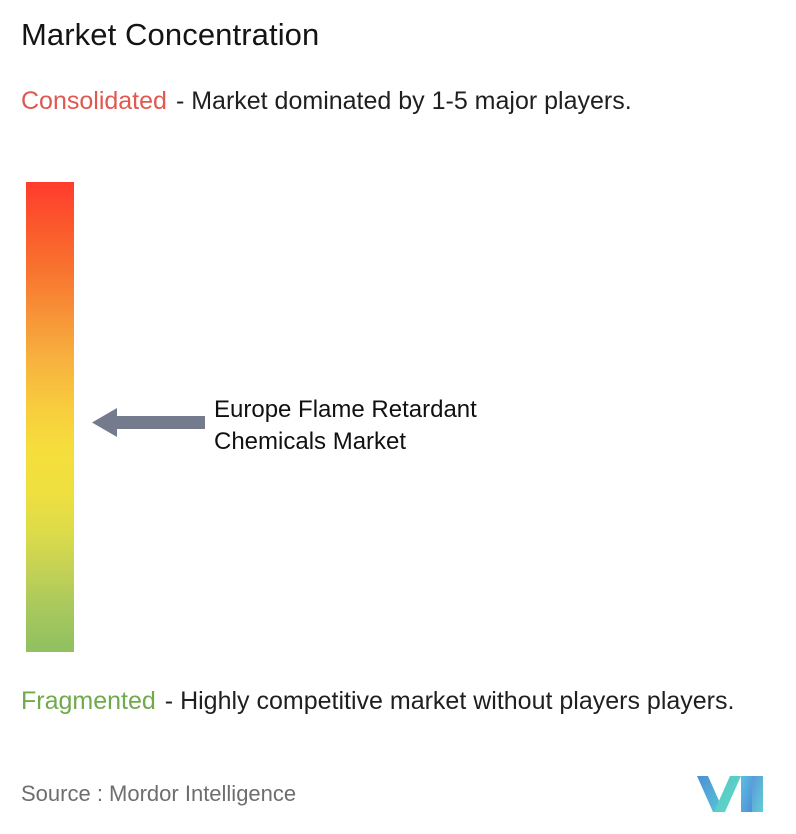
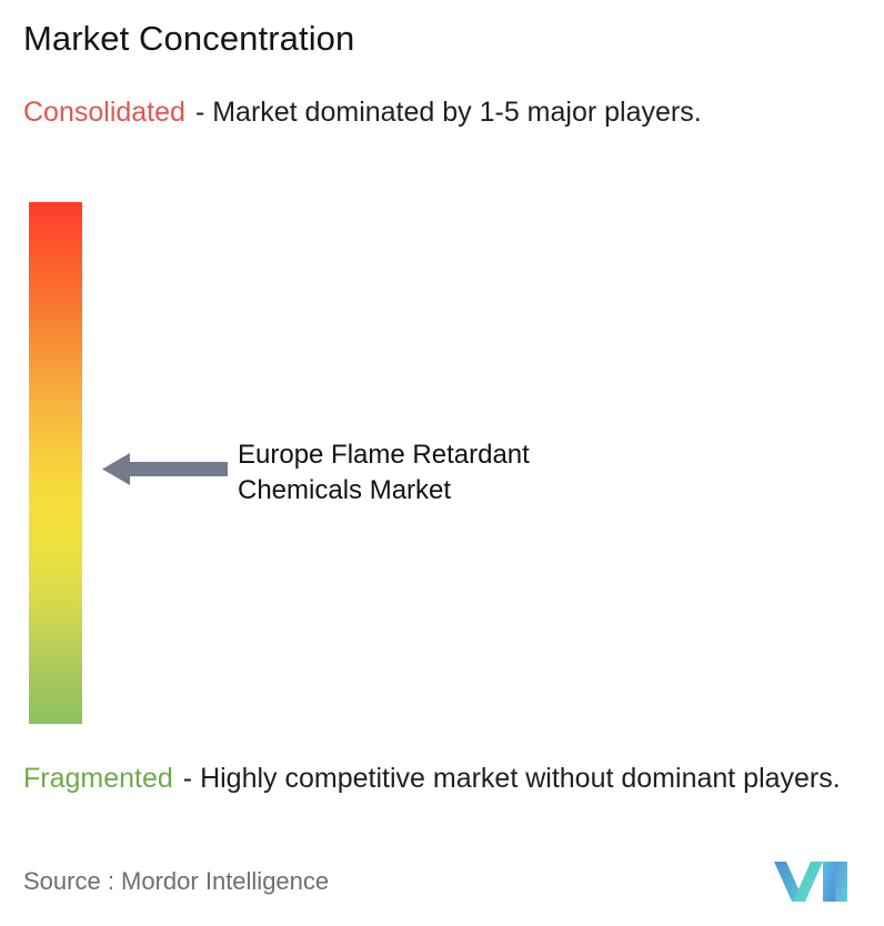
  Market Concentration
  Consolidated - Market dominated by 1-5 major players.
  Europe Flame Retardant
  Chemicals Market
- Fragmented - Highly competitive market without players players.
+ Fragmented - Highly competitive market without dominant players.
  Source : Mordor Intelligence
